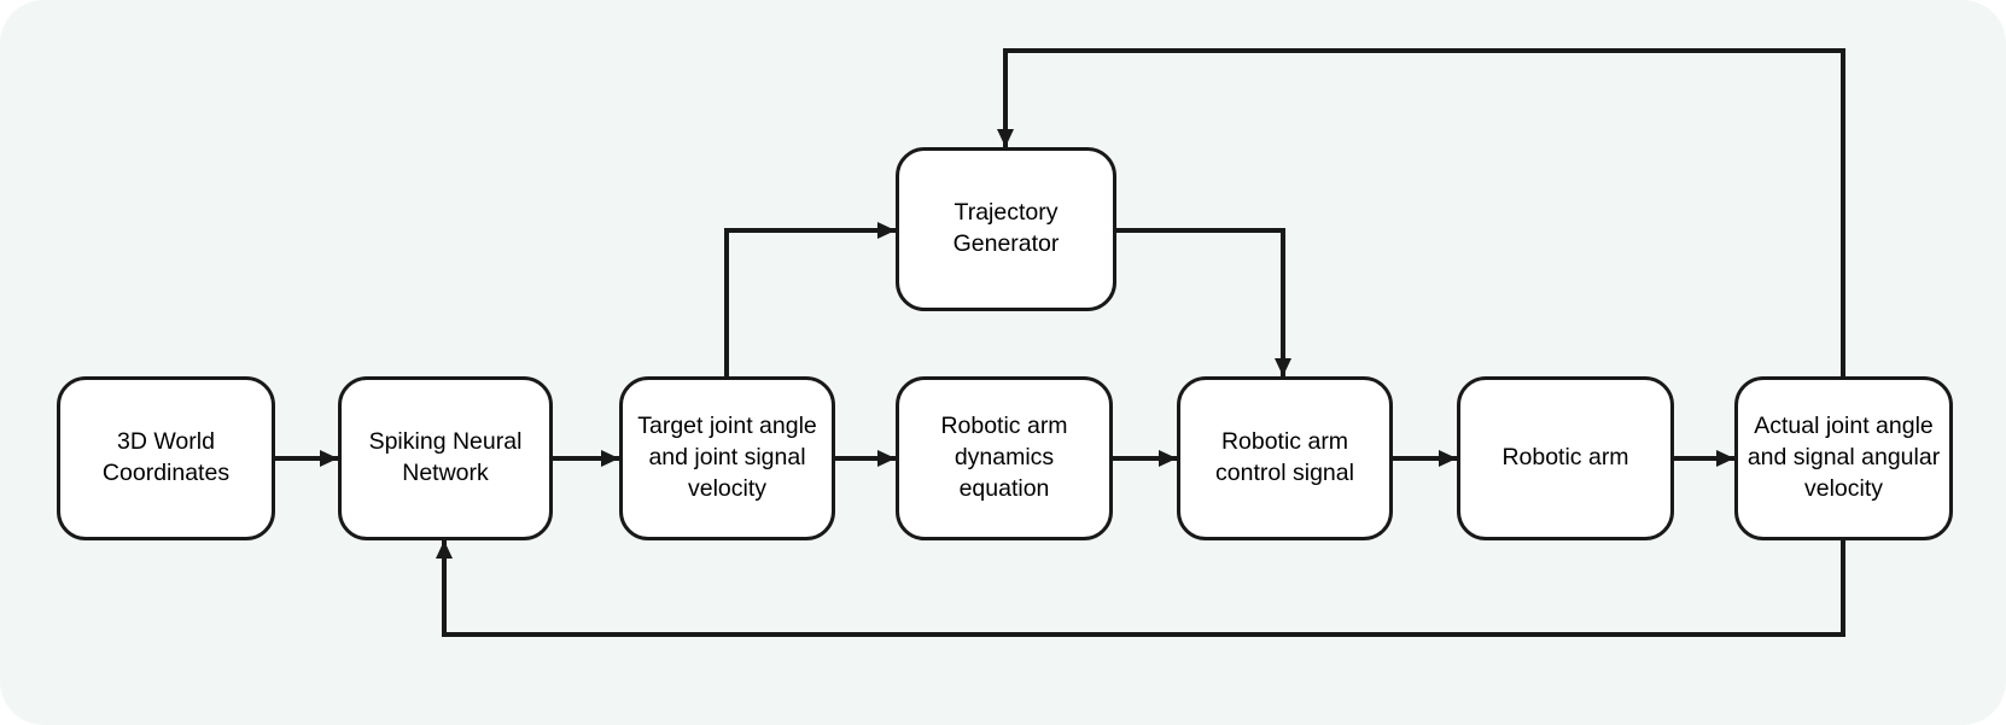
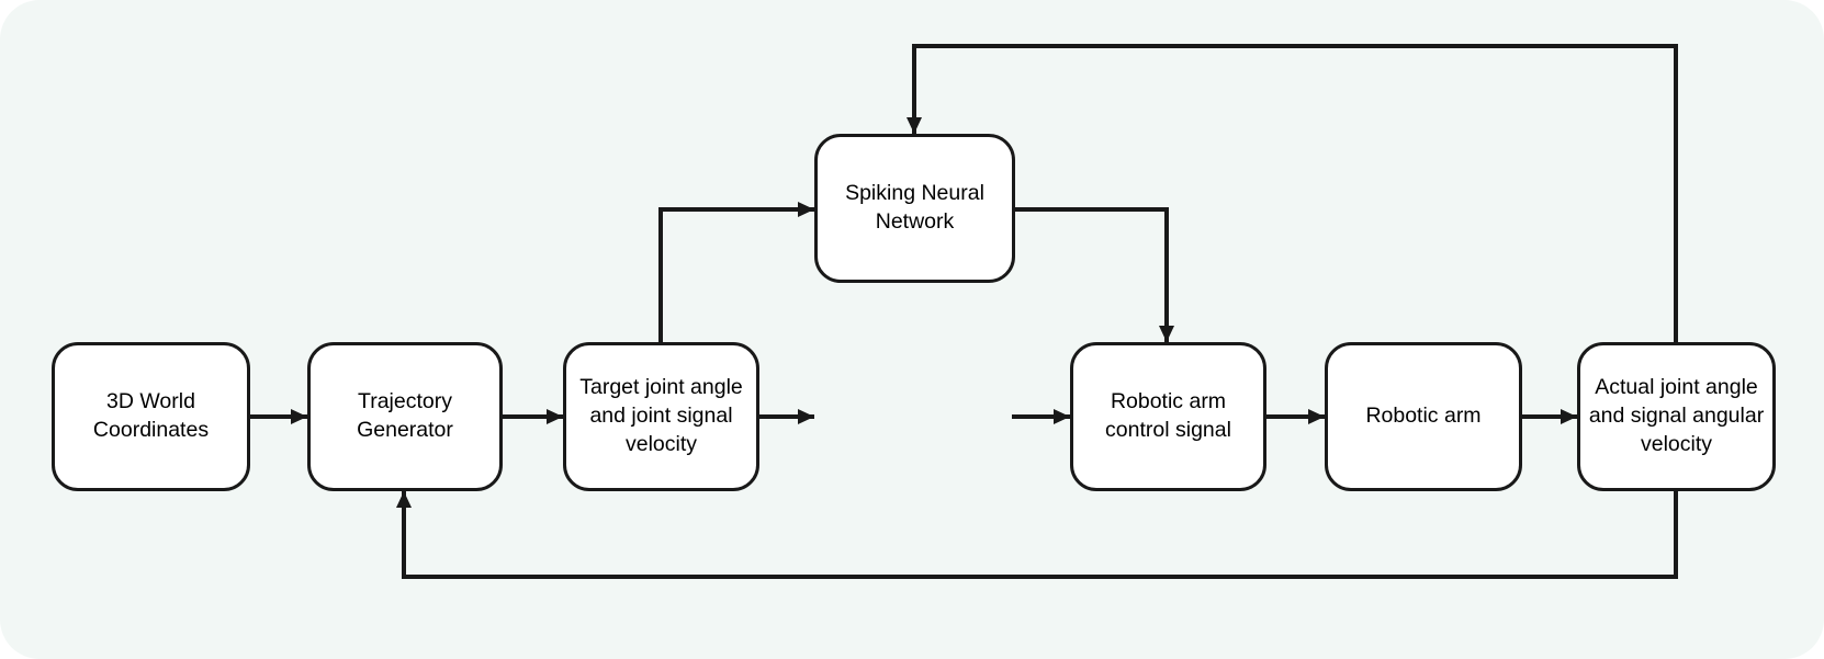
  3D World Coordinates
- Spiking Neural Network
+ Trajectory Generator
  Target joint angle and joint signal velocity
- Robotic arm dynamics equation
  Robotic arm control signal
  Robotic arm
  Actual joint angle and signal angular velocity
- Trajectory Generator
+ Spiking Neural Network
